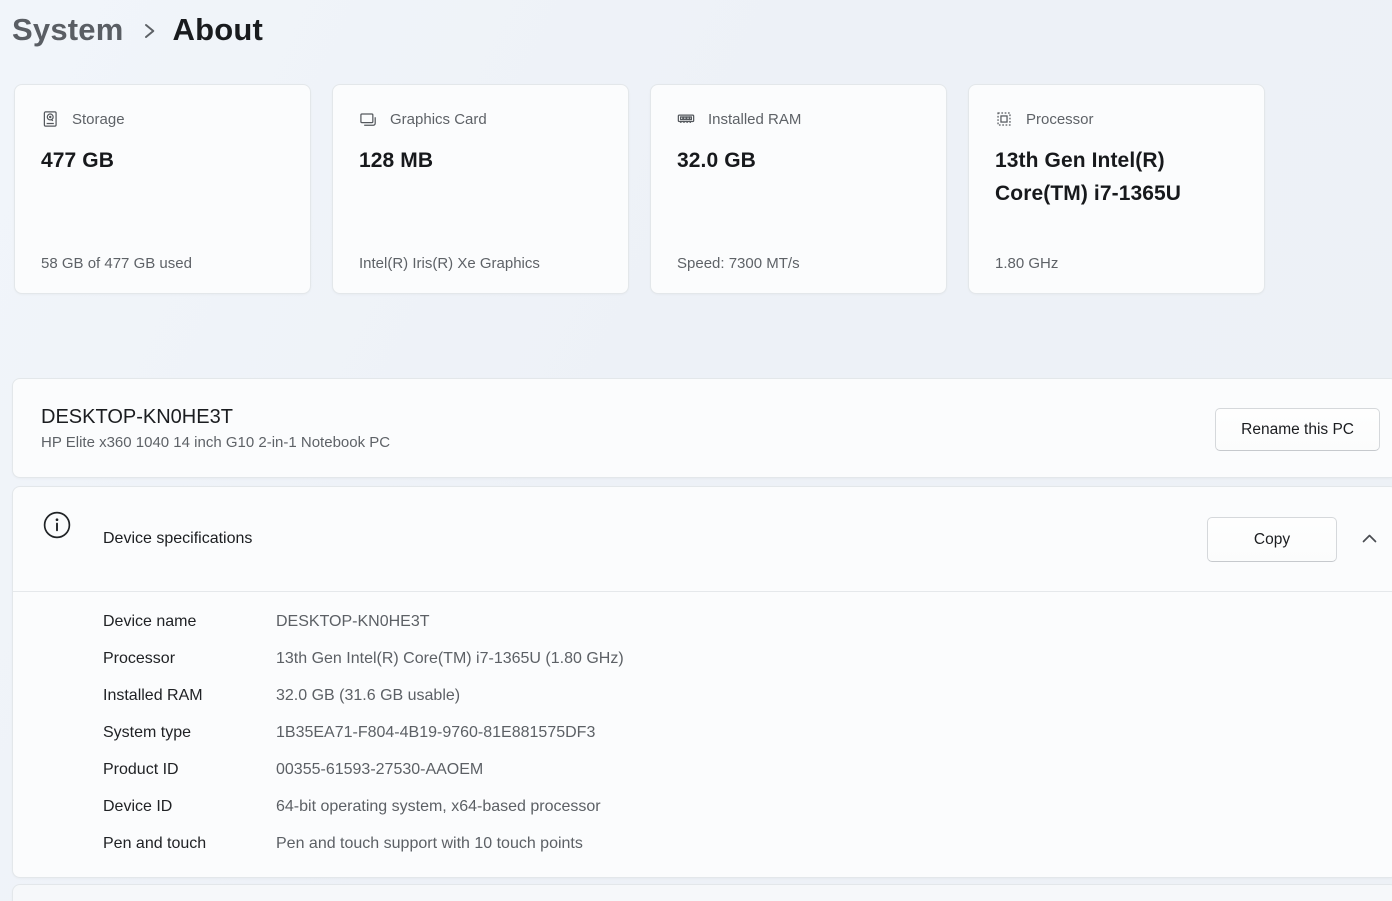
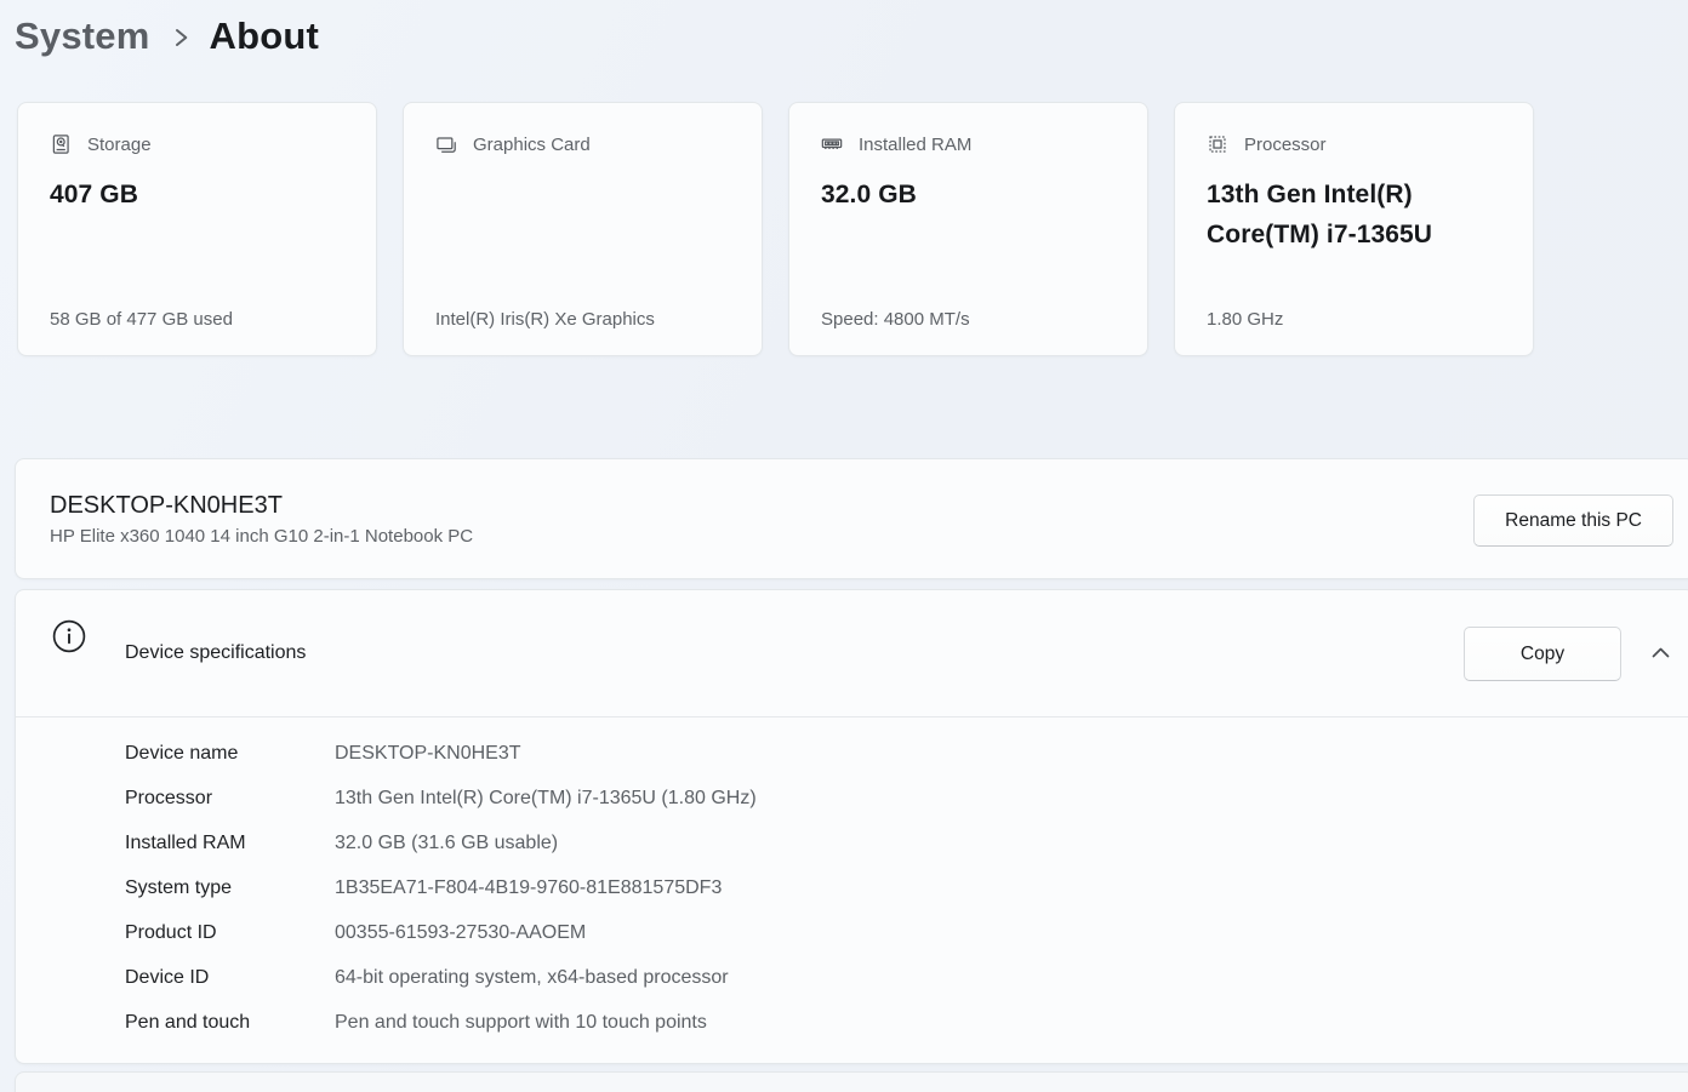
  System
  About
  Storage
- 477 GB
+ 407 GB
  58 GB of 477 GB used
  Graphics Card
- 128 MB
  Intel(R) Iris(R) Xe Graphics
  Installed RAM
  32.0 GB
- Speed: 7300 MT/s
+ Speed: 4800 MT/s
  Processor
  13th Gen Intel(R) Core(TM) i7-1365U
  1.80 GHz
  DESKTOP-KN0HE3T
  HP Elite x360 1040 14 inch G10 2-in-1 Notebook PC
  Rename this PC
  Device specifications
  Copy
  Device name
  DESKTOP-KN0HE3T
  Processor
  13th Gen Intel(R) Core(TM) i7-1365U (1.80 GHz)
  Installed RAM
  32.0 GB (31.6 GB usable)
  System type
  1B35EA71-F804-4B19-9760-81E881575DF3
  Product ID
  00355-61593-27530-AAOEM
  Device ID
  64-bit operating system, x64-based processor
  Pen and touch
  Pen and touch support with 10 touch points
